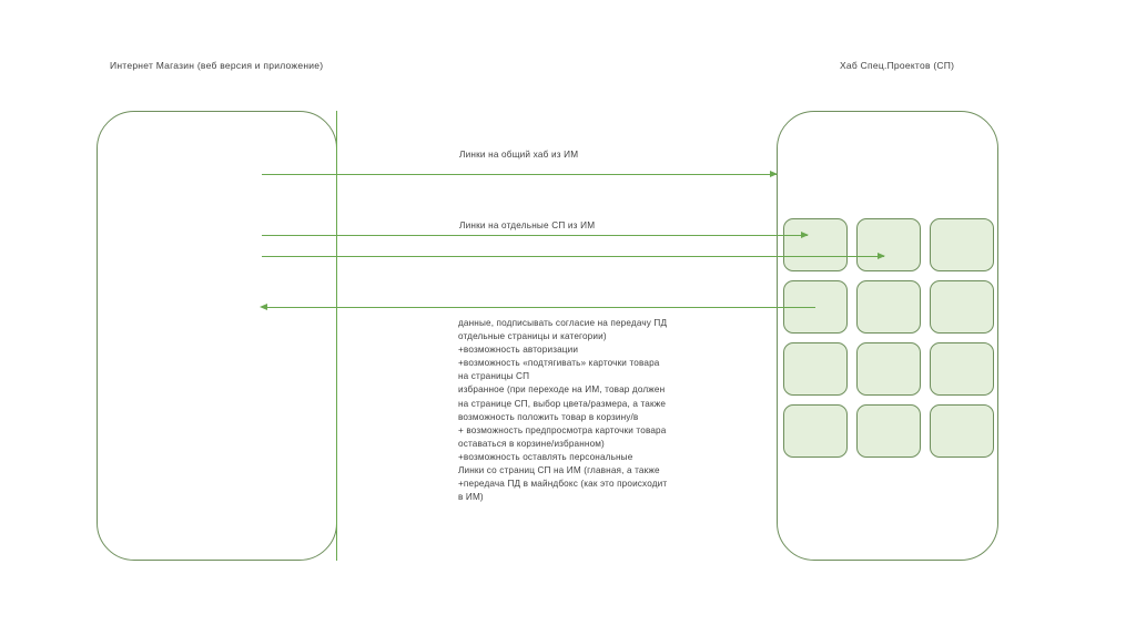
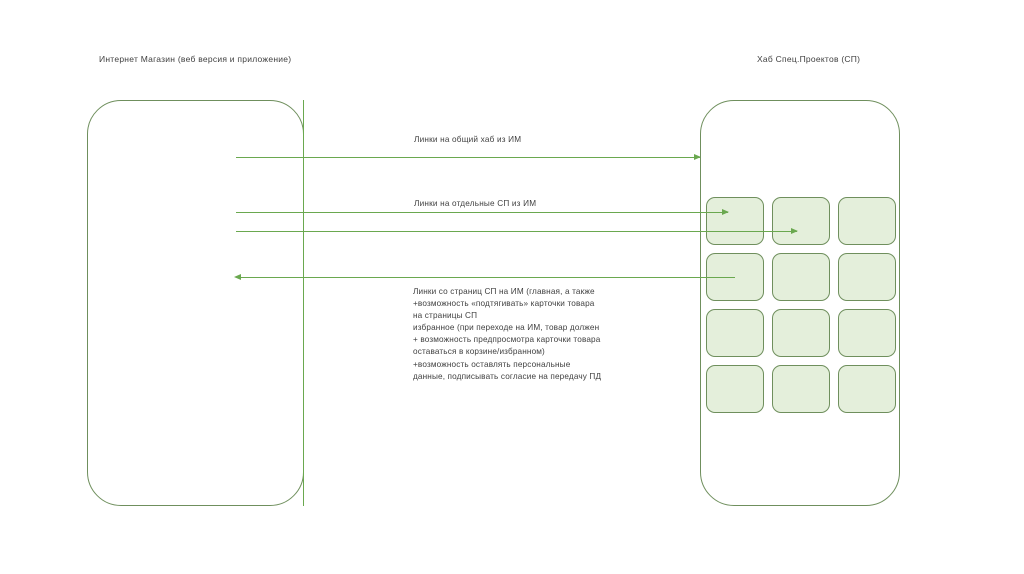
  Интернет Магазин (веб версия и приложение)
  Хаб Спец.Проектов (СП)
  Линки на общий хаб из ИМ
  Линки на отдельные СП из ИМ
- данные, подписывать согласие на передачу ПД
+ Линки со страниц СП на ИМ (главная, а также
- отдельные страницы и категории)
- +возможность авторизации
  +возможность «подтягивать» карточки товара
  на страницы СП
  избранное (при переходе на ИМ, товар должен
- на странице СП, выбор цвета/размера, а также
- возможность положить товар в корзину/в
  + возможность предпросмотра карточки товара
  оставаться в корзине/избранном)
  +возможность оставлять персональные
- Линки со страниц СП на ИМ (главная, а также
+ данные, подписывать согласие на передачу ПД
- +передача ПД в майндбокс (как это происходит
- в ИМ)
